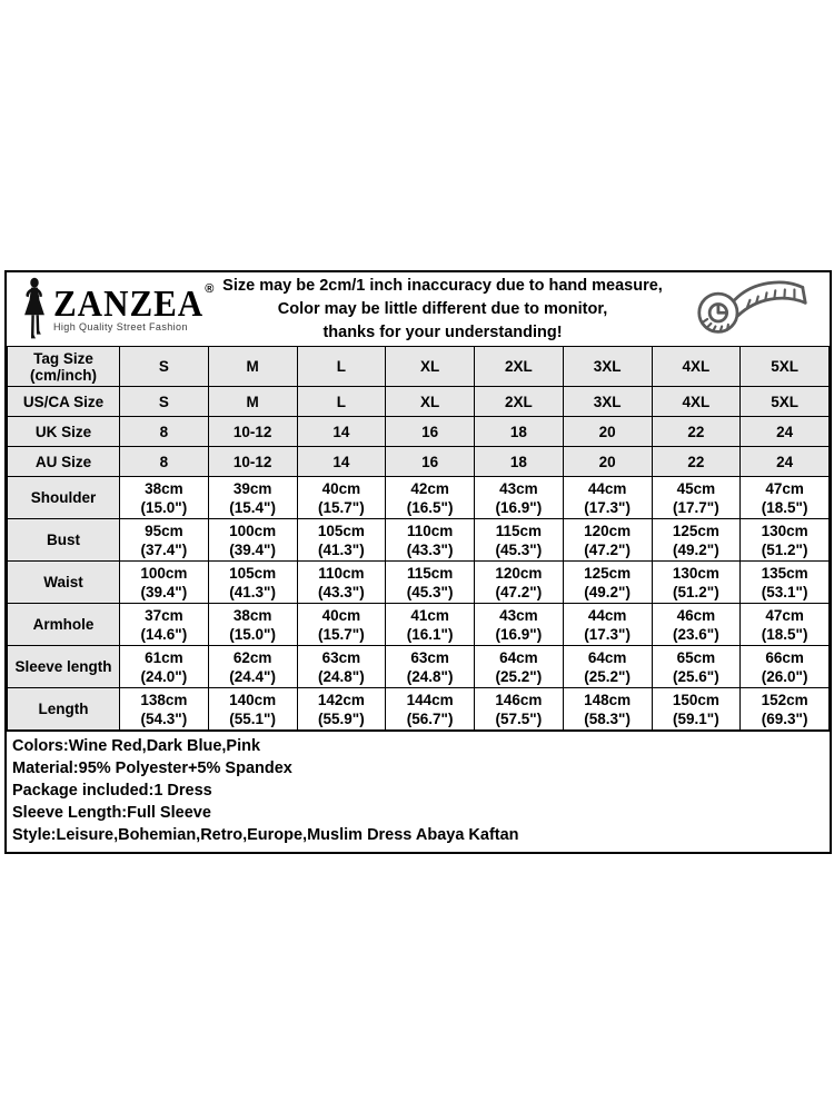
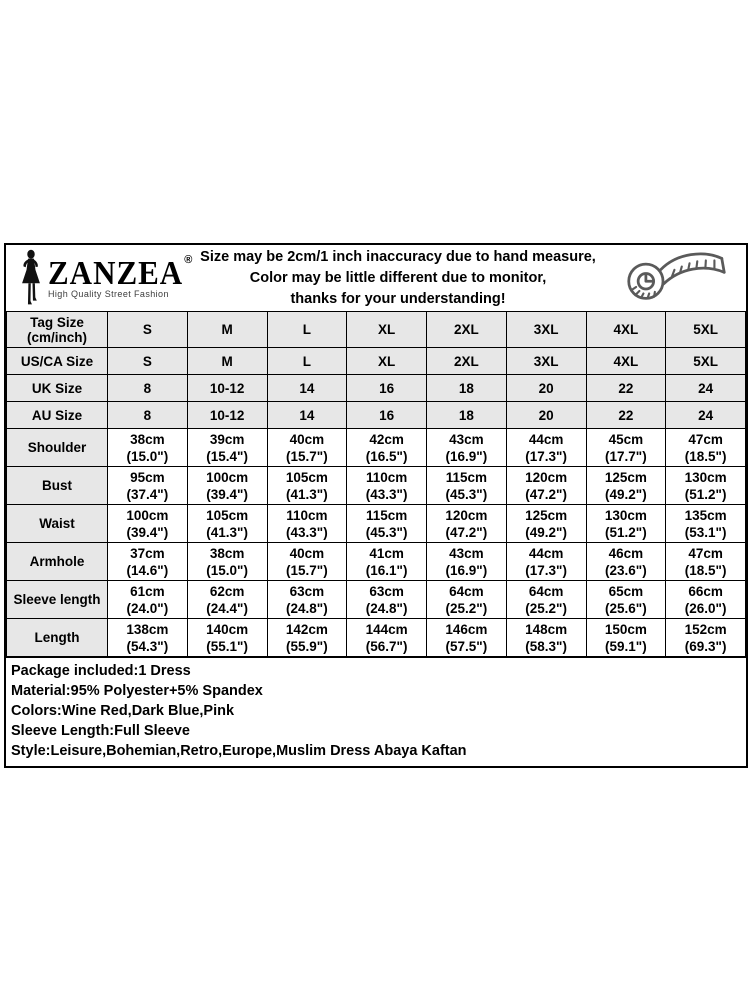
  ZANZEA
  ®
  High Quality Street Fashion
  Size may be 2cm/1 inch inaccuracy due to hand measure,
  Color may be little different due to monitor,
  thanks for your understanding!
  Tag Size (cm/inch)	S	M	L	XL	2XL	3XL	4XL	5XL
  US/CA Size	S	M	L	XL	2XL	3XL	4XL	5XL
  UK Size	8	10-12	14	16	18	20	22	24
  AU Size	8	10-12	14	16	18	20	22	24
  Shoulder	38cm (15.0")	39cm (15.4")	40cm (15.7")	42cm (16.5")	43cm (16.9")	44cm (17.3")	45cm (17.7")	47cm (18.5")
  Bust	95cm (37.4")	100cm (39.4")	105cm (41.3")	110cm (43.3")	115cm (45.3")	120cm (47.2")	125cm (49.2")	130cm (51.2")
  Waist	100cm (39.4")	105cm (41.3")	110cm (43.3")	115cm (45.3")	120cm (47.2")	125cm (49.2")	130cm (51.2")	135cm (53.1")
  Armhole	37cm (14.6")	38cm (15.0")	40cm (15.7")	41cm (16.1")	43cm (16.9")	44cm (17.3")	46cm (23.6")	47cm (18.5")
  Sleeve length	61cm (24.0")	62cm (24.4")	63cm (24.8")	63cm (24.8")	64cm (25.2")	64cm (25.2")	65cm (25.6")	66cm (26.0")
  Length	138cm (54.3")	140cm (55.1")	142cm (55.9")	144cm (56.7")	146cm (57.5")	148cm (58.3")	150cm (59.1")	152cm (69.3")
- Colors:Wine Red,Dark Blue,Pink
+ Package included:1 Dress
  Material:95% Polyester+5% Spandex
- Package included:1 Dress
+ Colors:Wine Red,Dark Blue,Pink
  Sleeve Length:Full Sleeve
  Style:Leisure,Bohemian,Retro,Europe,Muslim Dress Abaya Kaftan
